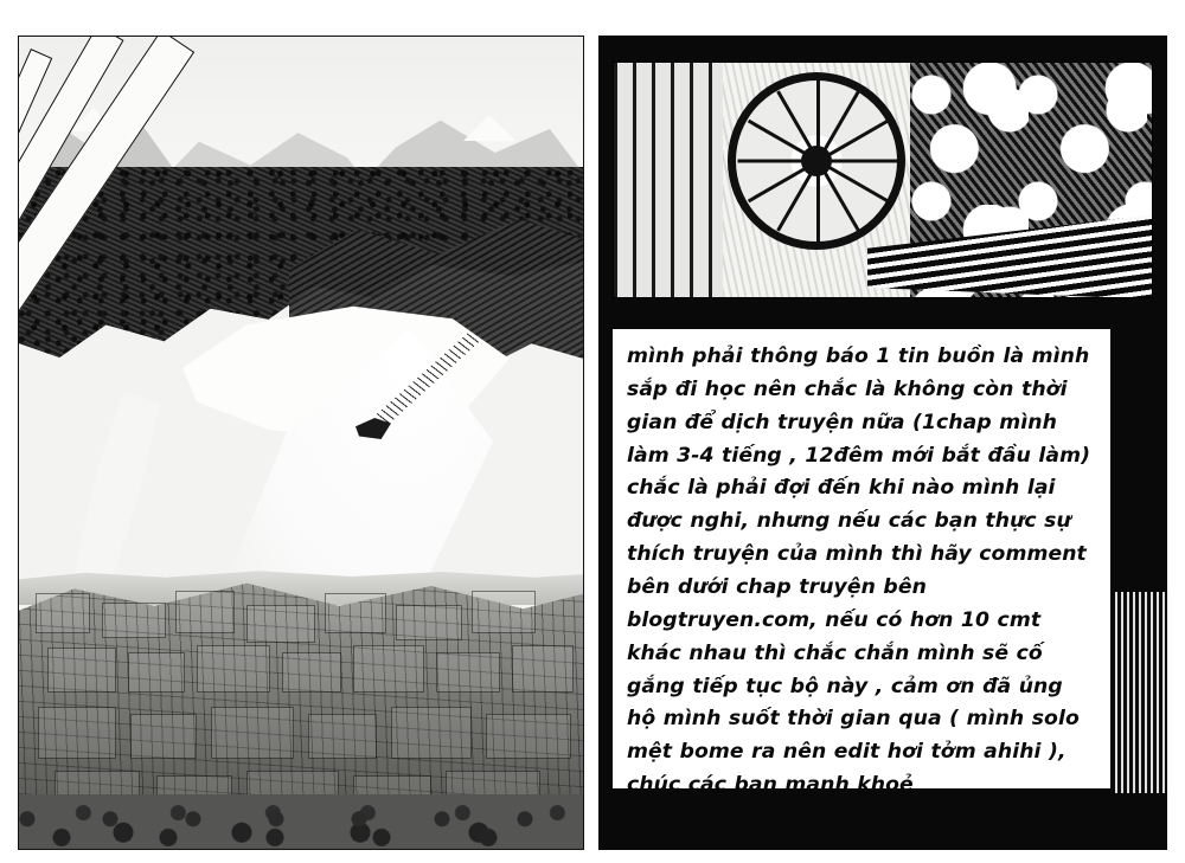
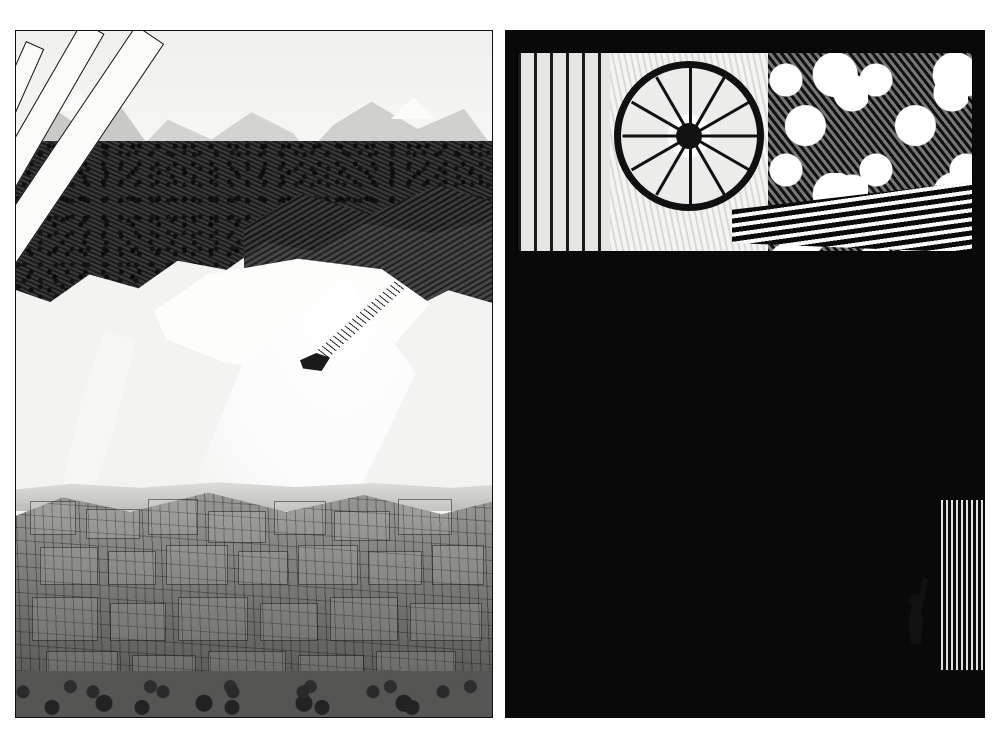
- mình phải thông báo 1 tin buồn là mình sắp đi học nên chắc là không còn thời gian để dịch truyện nữa (1chap mình làm 3-4 tiếng , 12đêm mới bắt đầu làm) chắc là phải đợi đến khi nào mình lại được nghi, nhưng nếu các bạn thực sự thích truyện của mình thì hãy comment bên dưới chap truyện bên blogtruyen.com, nếu có hơn 10 cmt khác nhau thì chắc chắn mình sẽ cố gắng tiếp tục bộ này , cảm ơn đã ủng hộ mình suốt thời gian qua ( mình solo mệt bome ra nên edit hơi tởm ahihi ), chúc các bạn mạnh khoẻ
